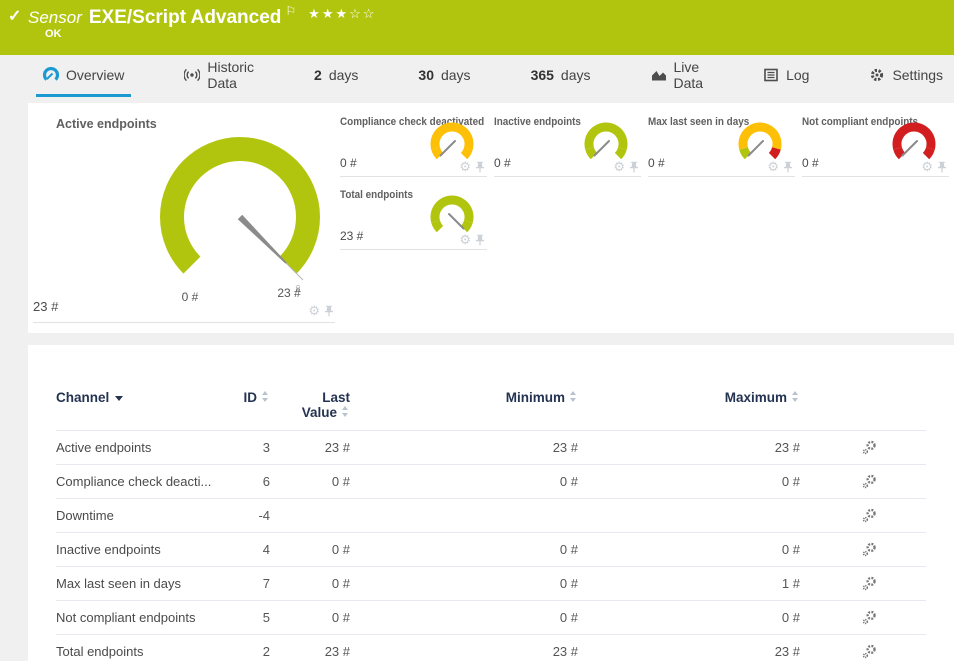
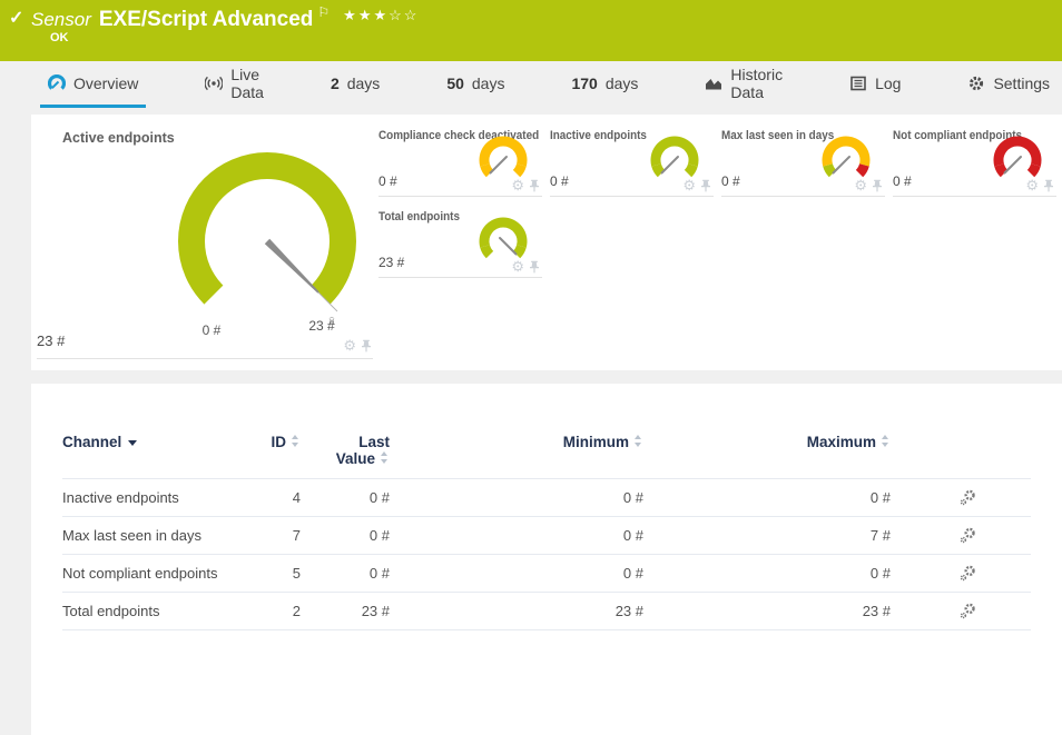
  ✓
  Sensor EXE/Script Advanced ⚐ ★★★☆☆
  OK
  Overview
- Historic Data
+ Live Data
  2
  days
- 30
+ 50
  days
- 365
+ 170
  days
- Live Data
+ Historic Data
  Log
  Settings
  Active endpoints
  x̄
  0 #
  23 #
  23 #
  ⚙
  Compliance check deactivated
  0 #
  ⚙
  Inactive endpoints
  0 #
  ⚙
  Max last seen in days
  0 #
  ⚙
  Not compliant endpoints
  0 #
  ⚙
  Total endpoints
  23 #
  ⚙
  Channel	ID	LastValue	Minimum	Maximum
- Active endpoints	3	23 #	23 #	23 #
- Compliance check deacti...	6	0 #	0 #	0 #
- Downtime	-4
  Inactive endpoints	4	0 #	0 #	0 #
- Max last seen in days	7	0 #	0 #	1 #
+ Max last seen in days	7	0 #	0 #	7 #
  Not compliant endpoints	5	0 #	0 #	0 #
  Total endpoints	2	23 #	23 #	23 #
